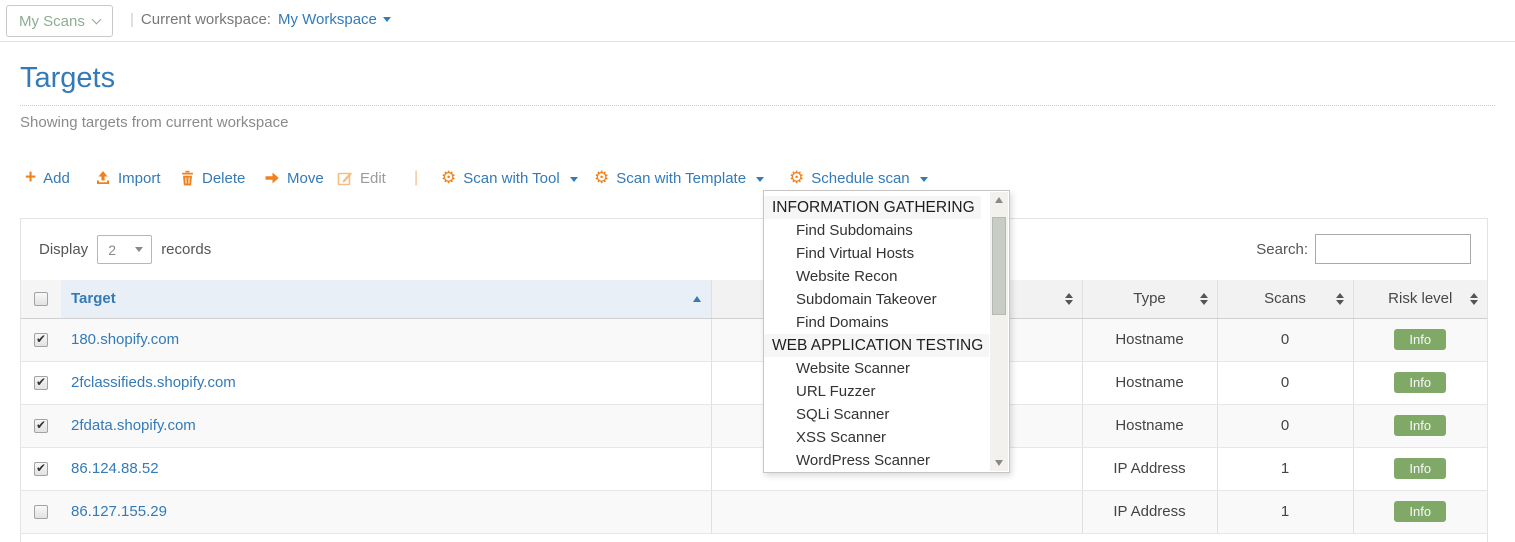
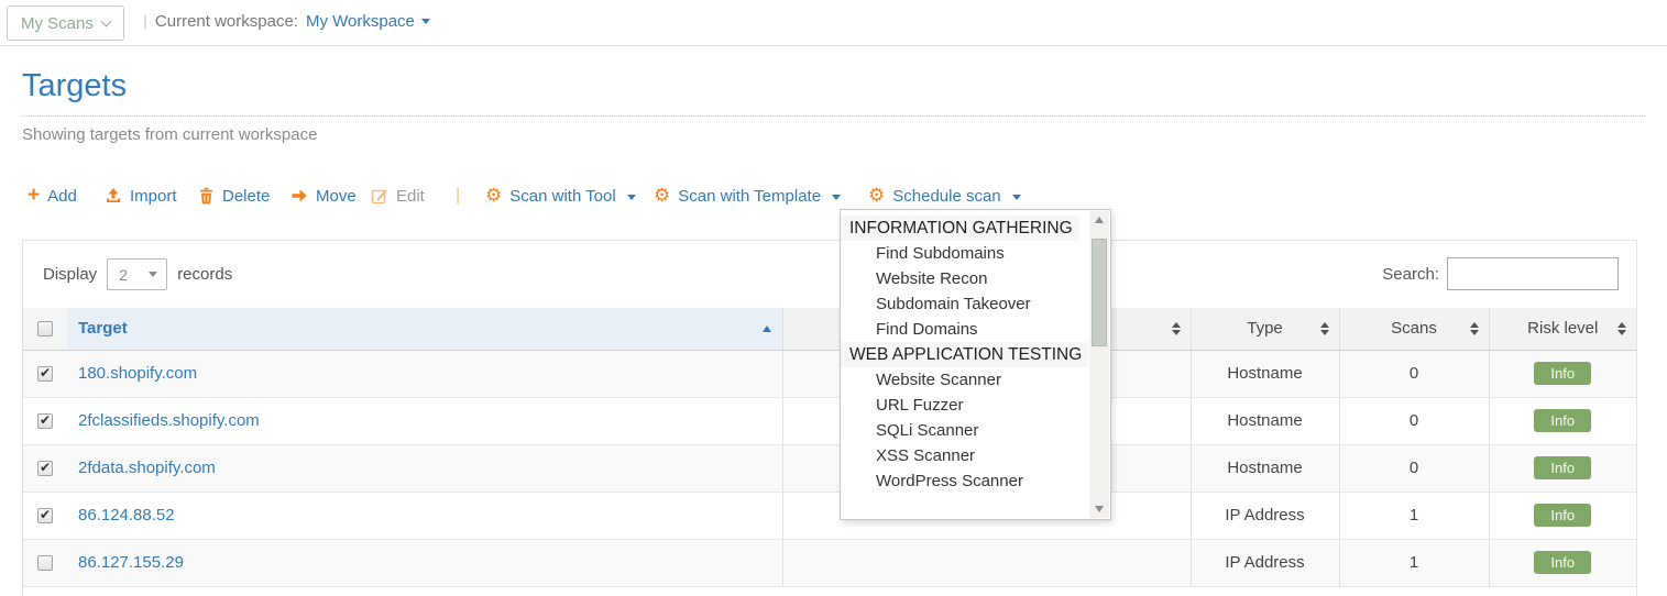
  My Scans
  |
  Current workspace:
  My Workspace
  Targets
  Showing targets from current workspace
  +
  Add
  Import
  Delete
  Move
  Edit
  |
  ⚙
  Scan with Tool
  ⚙
  Scan with Template
  ⚙
  Schedule scan
  Display
  2
  records
  Search:
  	Target		Type	Scans	Risk level
  	180.shopify.com		Hostname	0	Info
  	2fclassifieds.shopify.com		Hostname	0	Info
  	2fdata.shopify.com		Hostname	0	Info
  	86.124.88.52		IP Address	1	Info
  	86.127.155.29		IP Address	1	Info
  INFORMATION GATHERING
  Find Subdomains
- Find Virtual Hosts
  Website Recon
  Subdomain Takeover
  Find Domains
  WEB APPLICATION TESTING
  Website Scanner
  URL Fuzzer
  SQLi Scanner
  XSS Scanner
  WordPress Scanner
